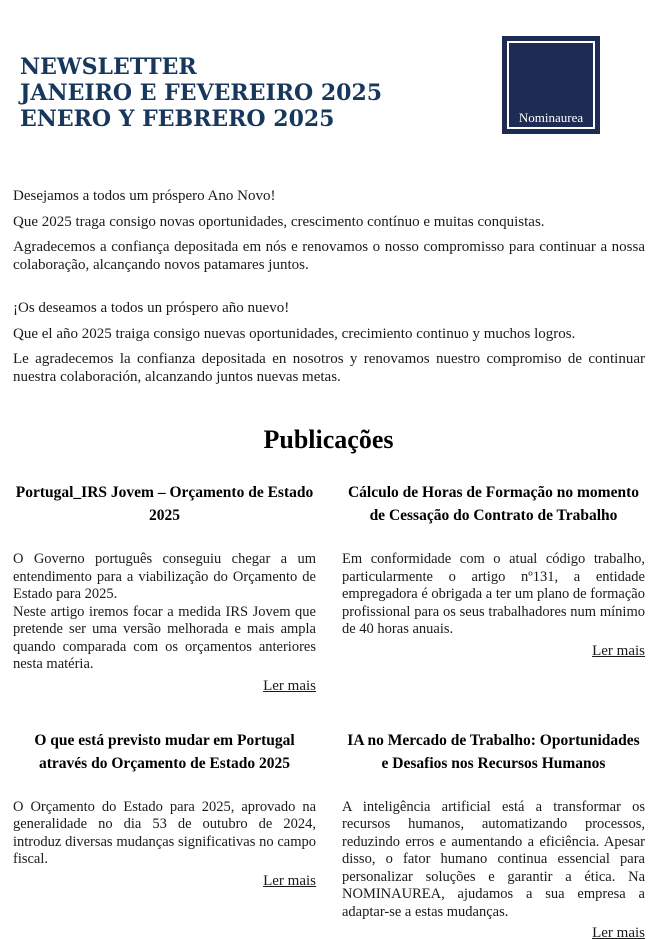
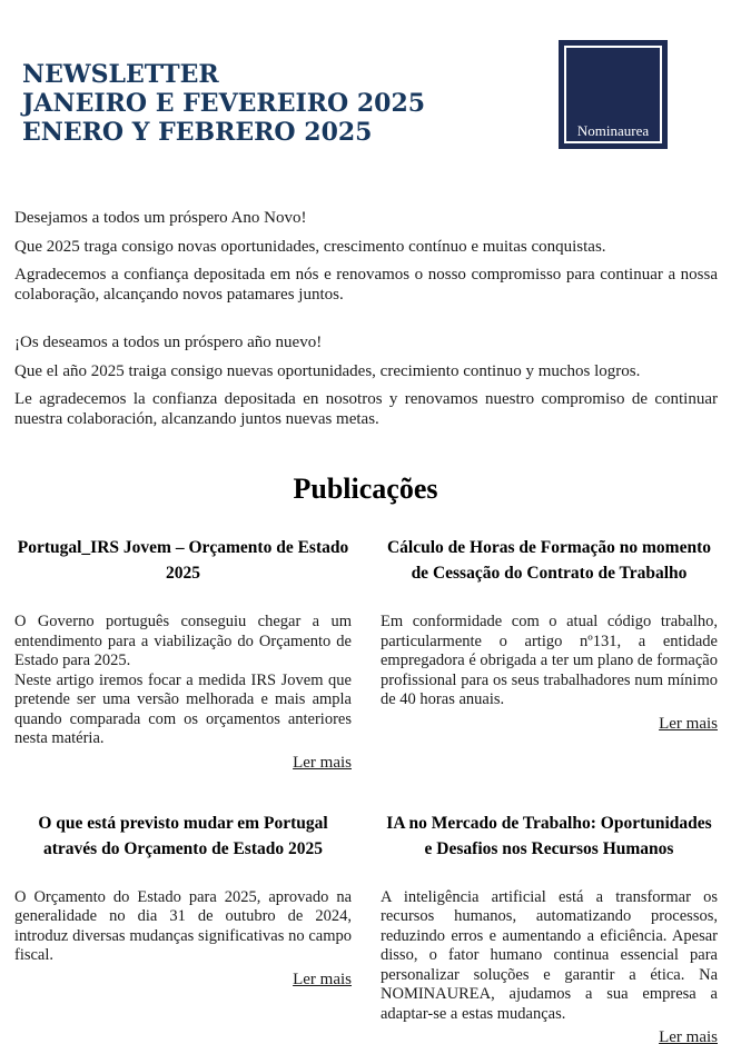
  NEWSLETTER
  JANEIRO E FEVEREIRO 2025
  ENERO Y FEBRERO 2025
  Nominaurea
  Desejamos a todos um próspero Ano Novo!
  Que 2025 traga consigo novas oportunidades, crescimento contínuo e muitas conquistas.
  Agradecemos a confiança depositada em nós e renovamos o nosso compromisso para continuar a nossa colaboração, alcançando novos patamares juntos.
  ¡Os deseamos a todos un próspero año nuevo!
  Que el año 2025 traiga consigo nuevas oportunidades, crecimiento continuo y muchos logros.
  Le agradecemos la confianza depositada en nosotros y renovamos nuestro compromiso de continuar nuestra colaboración, alcanzando juntos nuevas metas.
  Publicações
  Portugal_IRS Jovem – Orçamento de Estado 2025
  O Governo português conseguiu chegar a um entendimento para a viabilização do Orçamento de Estado para 2025.
  Neste artigo iremos focar a medida IRS Jovem que pretende ser uma versão melhorada e mais ampla quando comparada com os orçamentos anteriores nesta matéria.
  Ler mais
  Cálculo de Horas de Formação no momento de Cessação do Contrato de Trabalho
  Em conformidade com o atual código trabalho, particularmente o artigo nº131, a entidade empregadora é obrigada a ter um plano de formação profissional para os seus trabalhadores num mínimo de 40 horas anuais.
  Ler mais
  O que está previsto mudar em Portugal através do Orçamento de Estado 2025
- O Orçamento do Estado para 2025, aprovado na generalidade no dia 53 de outubro de 2024, introduz diversas mudanças significativas no campo fiscal.
+ O Orçamento do Estado para 2025, aprovado na generalidade no dia 31 de outubro de 2024, introduz diversas mudanças significativas no campo fiscal.
  Ler mais
  IA no Mercado de Trabalho: Oportunidades e Desafios nos Recursos Humanos
  A inteligência artificial está a transformar os recursos humanos, automatizando processos, reduzindo erros e aumentando a eficiência. Apesar disso, o fator humano continua essencial para personalizar soluções e garantir a ética. Na NOMINAUREA, ajudamos a sua empresa a adaptar-se a estas mudanças.
  Ler mais
